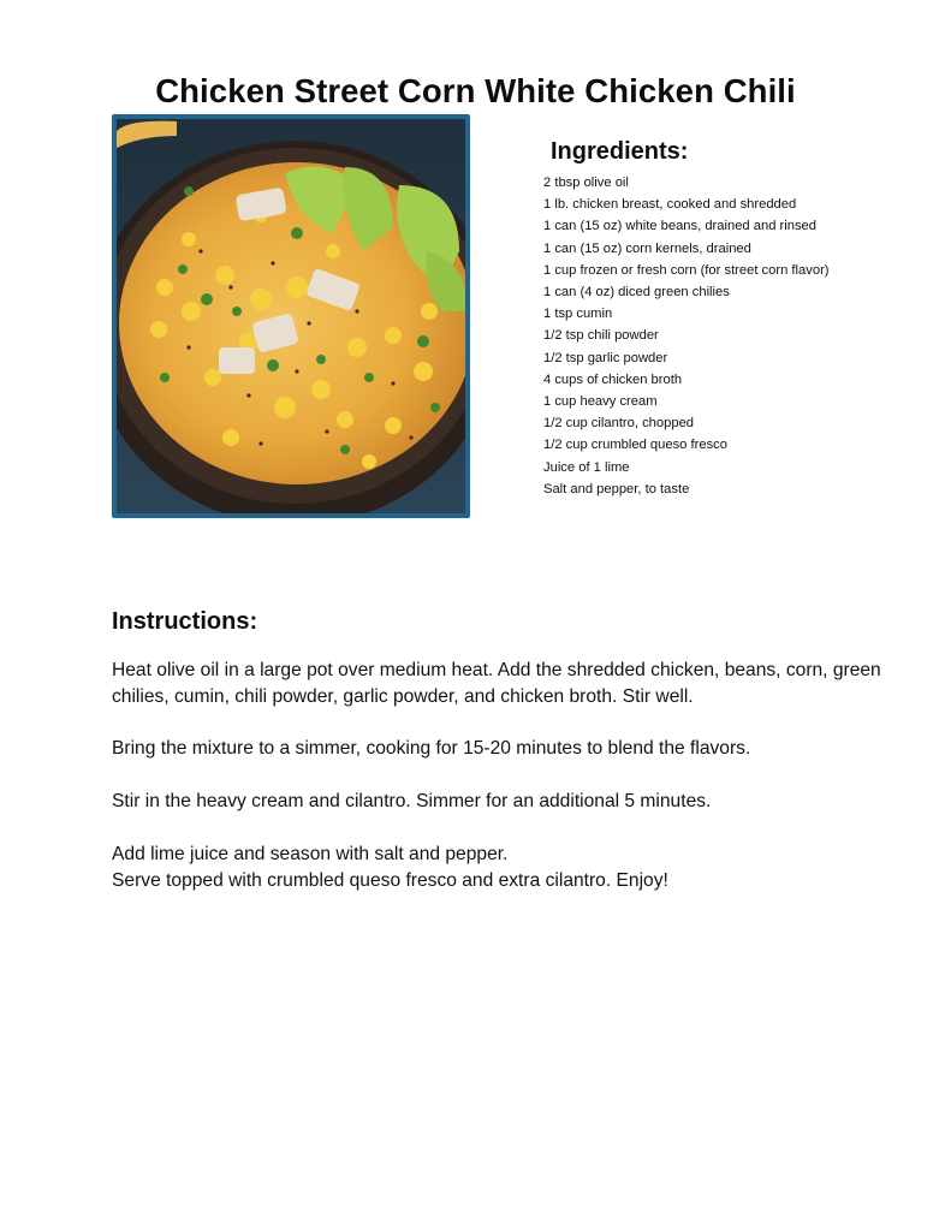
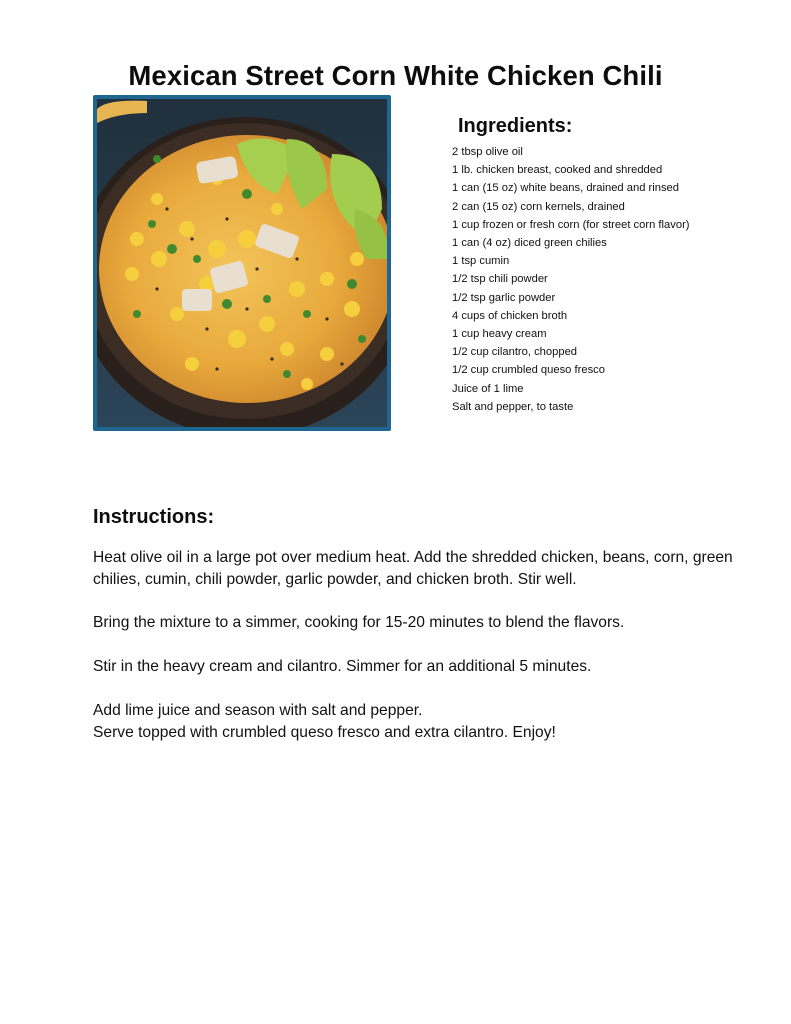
- Chicken Street Corn White Chicken Chili
+ Mexican Street Corn White Chicken Chili
  Ingredients:
  2 tbsp olive oil
  1 lb. chicken breast, cooked and shredded
  1 can (15 oz) white beans, drained and rinsed
- 1 can (15 oz) corn kernels, drained
+ 2 can (15 oz) corn kernels, drained
  1 cup frozen or fresh corn (for street corn flavor)
  1 can (4 oz) diced green chilies
  1 tsp cumin
  1/2 tsp chili powder
  1/2 tsp garlic powder
  4 cups of chicken broth
  1 cup heavy cream
  1/2 cup cilantro, chopped
  1/2 cup crumbled queso fresco
  Juice of 1 lime
  Salt and pepper, to taste
  Instructions:
  Heat olive oil in a large pot over medium heat. Add the shredded chicken, beans, corn, green chilies, cumin, chili powder, garlic powder, and chicken broth. Stir well.
  Bring the mixture to a simmer, cooking for 15-20 minutes to blend the flavors.
  Stir in the heavy cream and cilantro. Simmer for an additional 5 minutes.
  Add lime juice and season with salt and pepper.
  Serve topped with crumbled queso fresco and extra cilantro. Enjoy!
